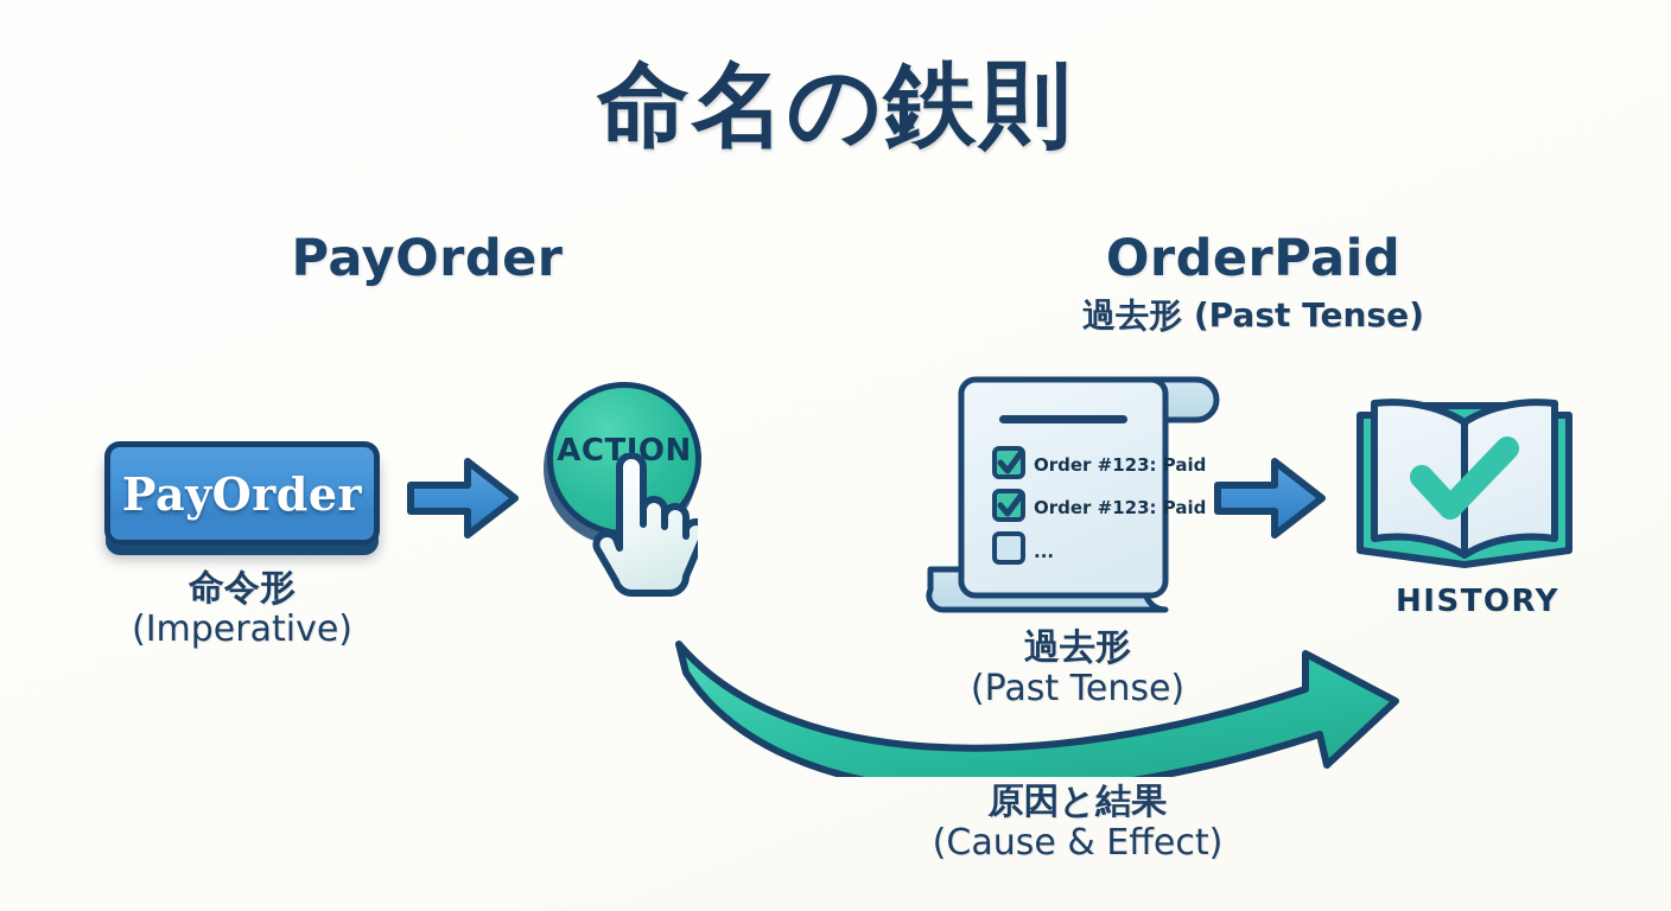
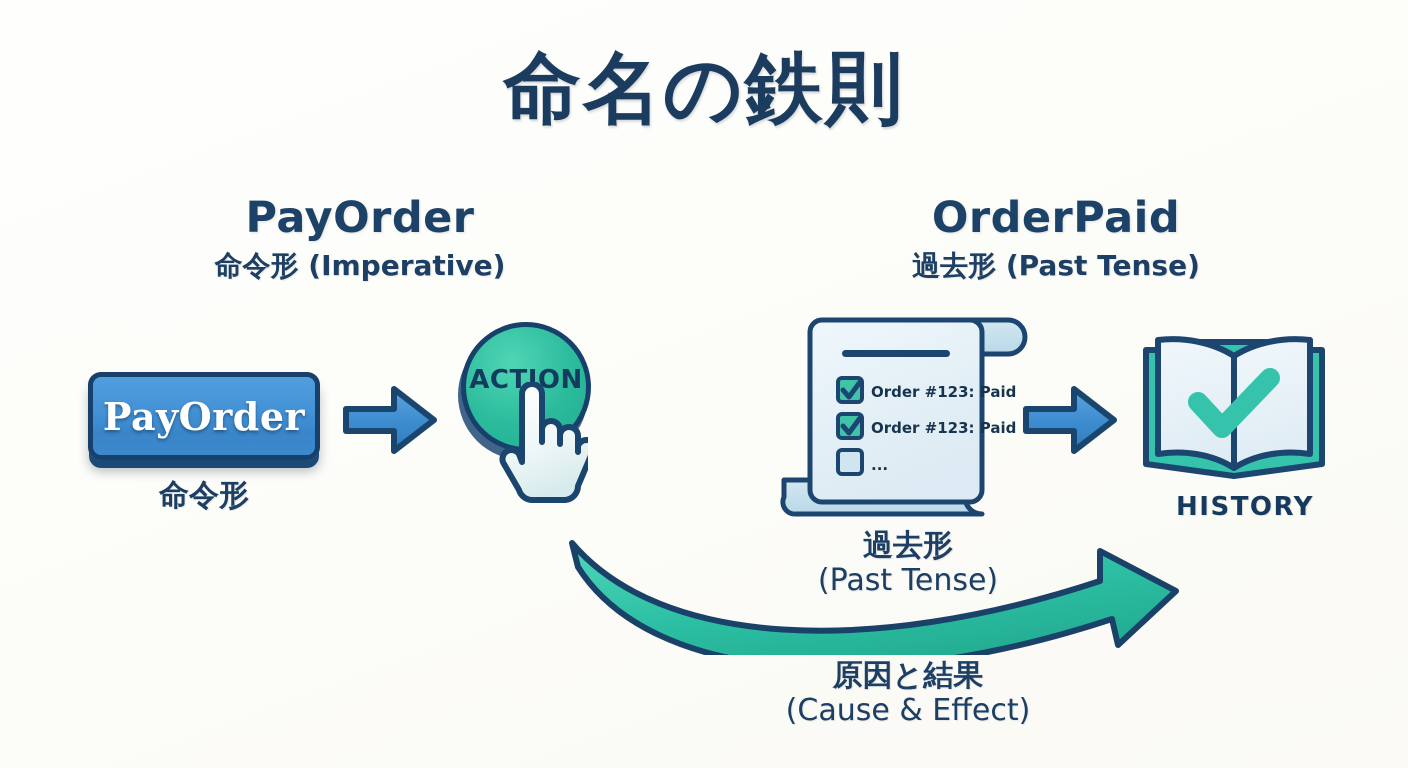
  命名の鉄則
  PayOrder
+ 命令形 (Imperative)
  OrderPaid
  過去形 (Past Tense)
  PayOrder
  命令形
- (Imperative)
  ACTION
  Order #123: Paid
  Order #123: Paid
  ...
  過去形
  (Past Tense)
  HISTORY
  原因と結果
  (Cause & Effect)
